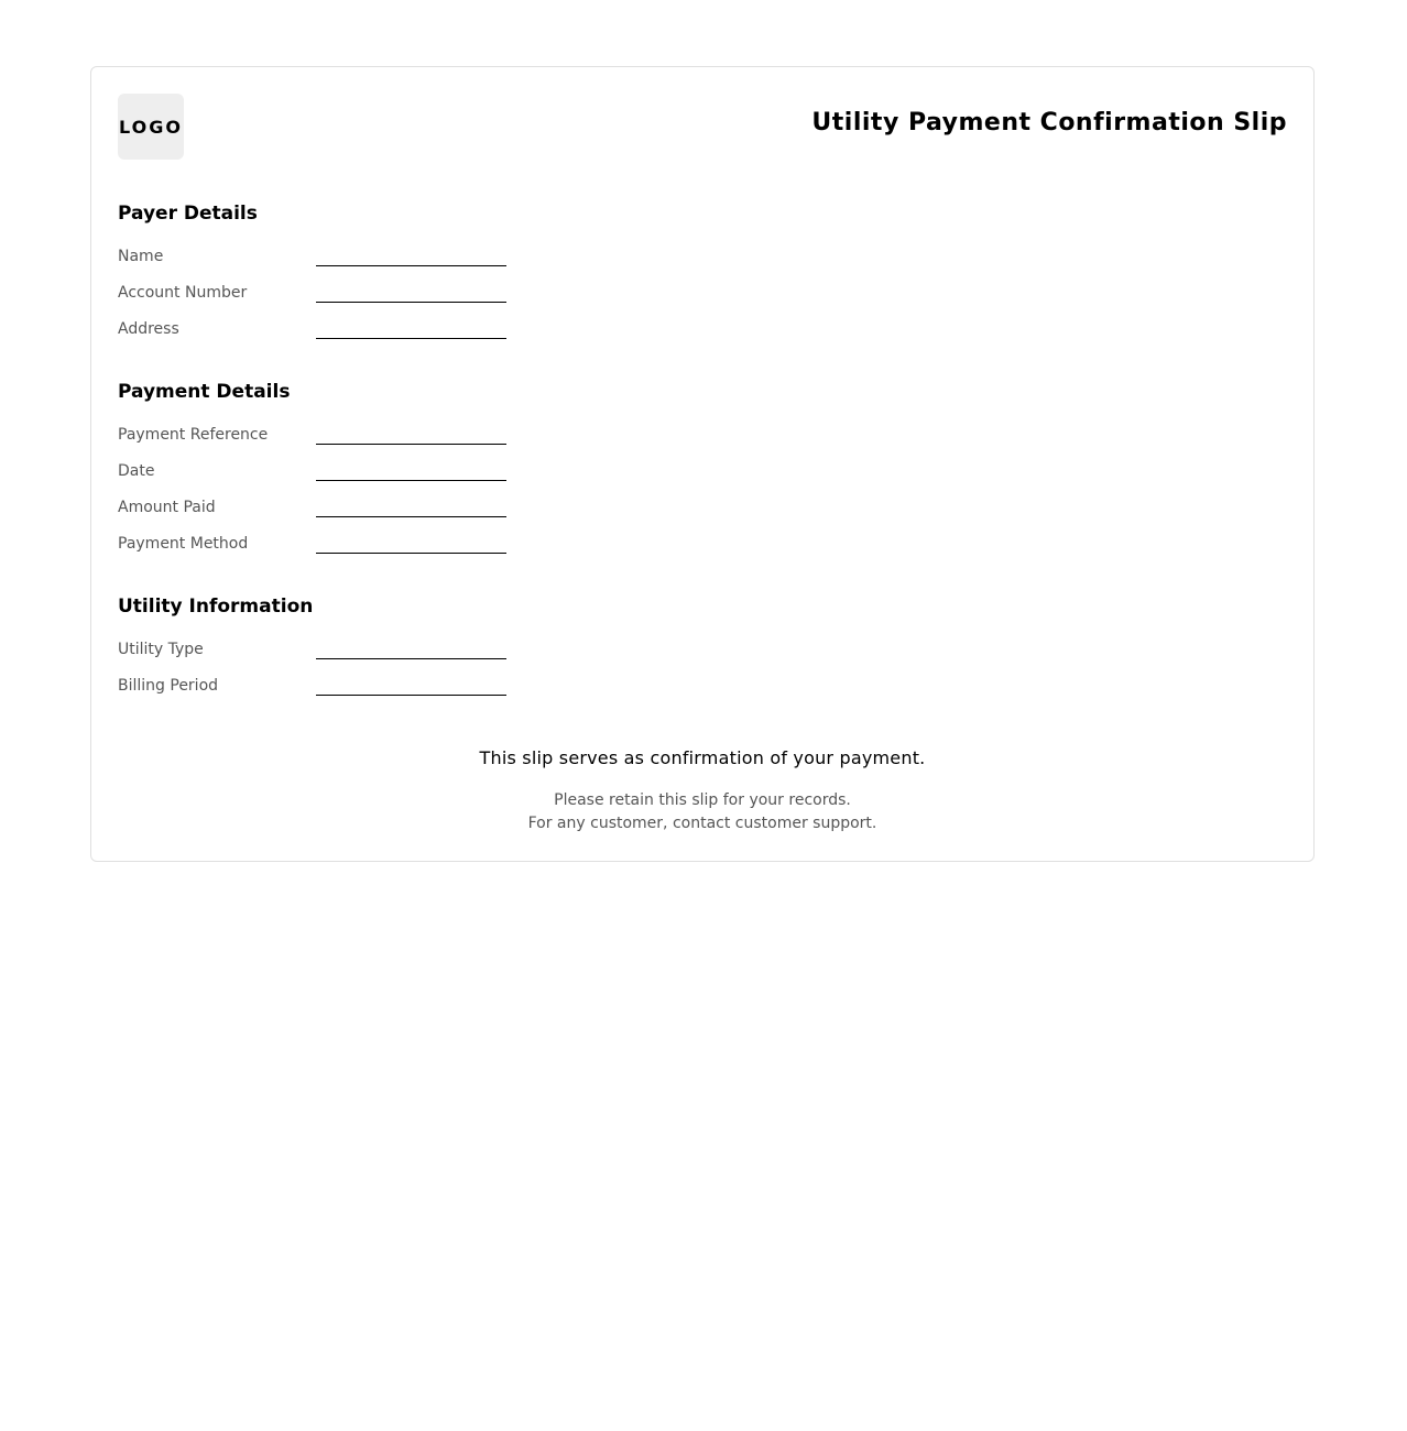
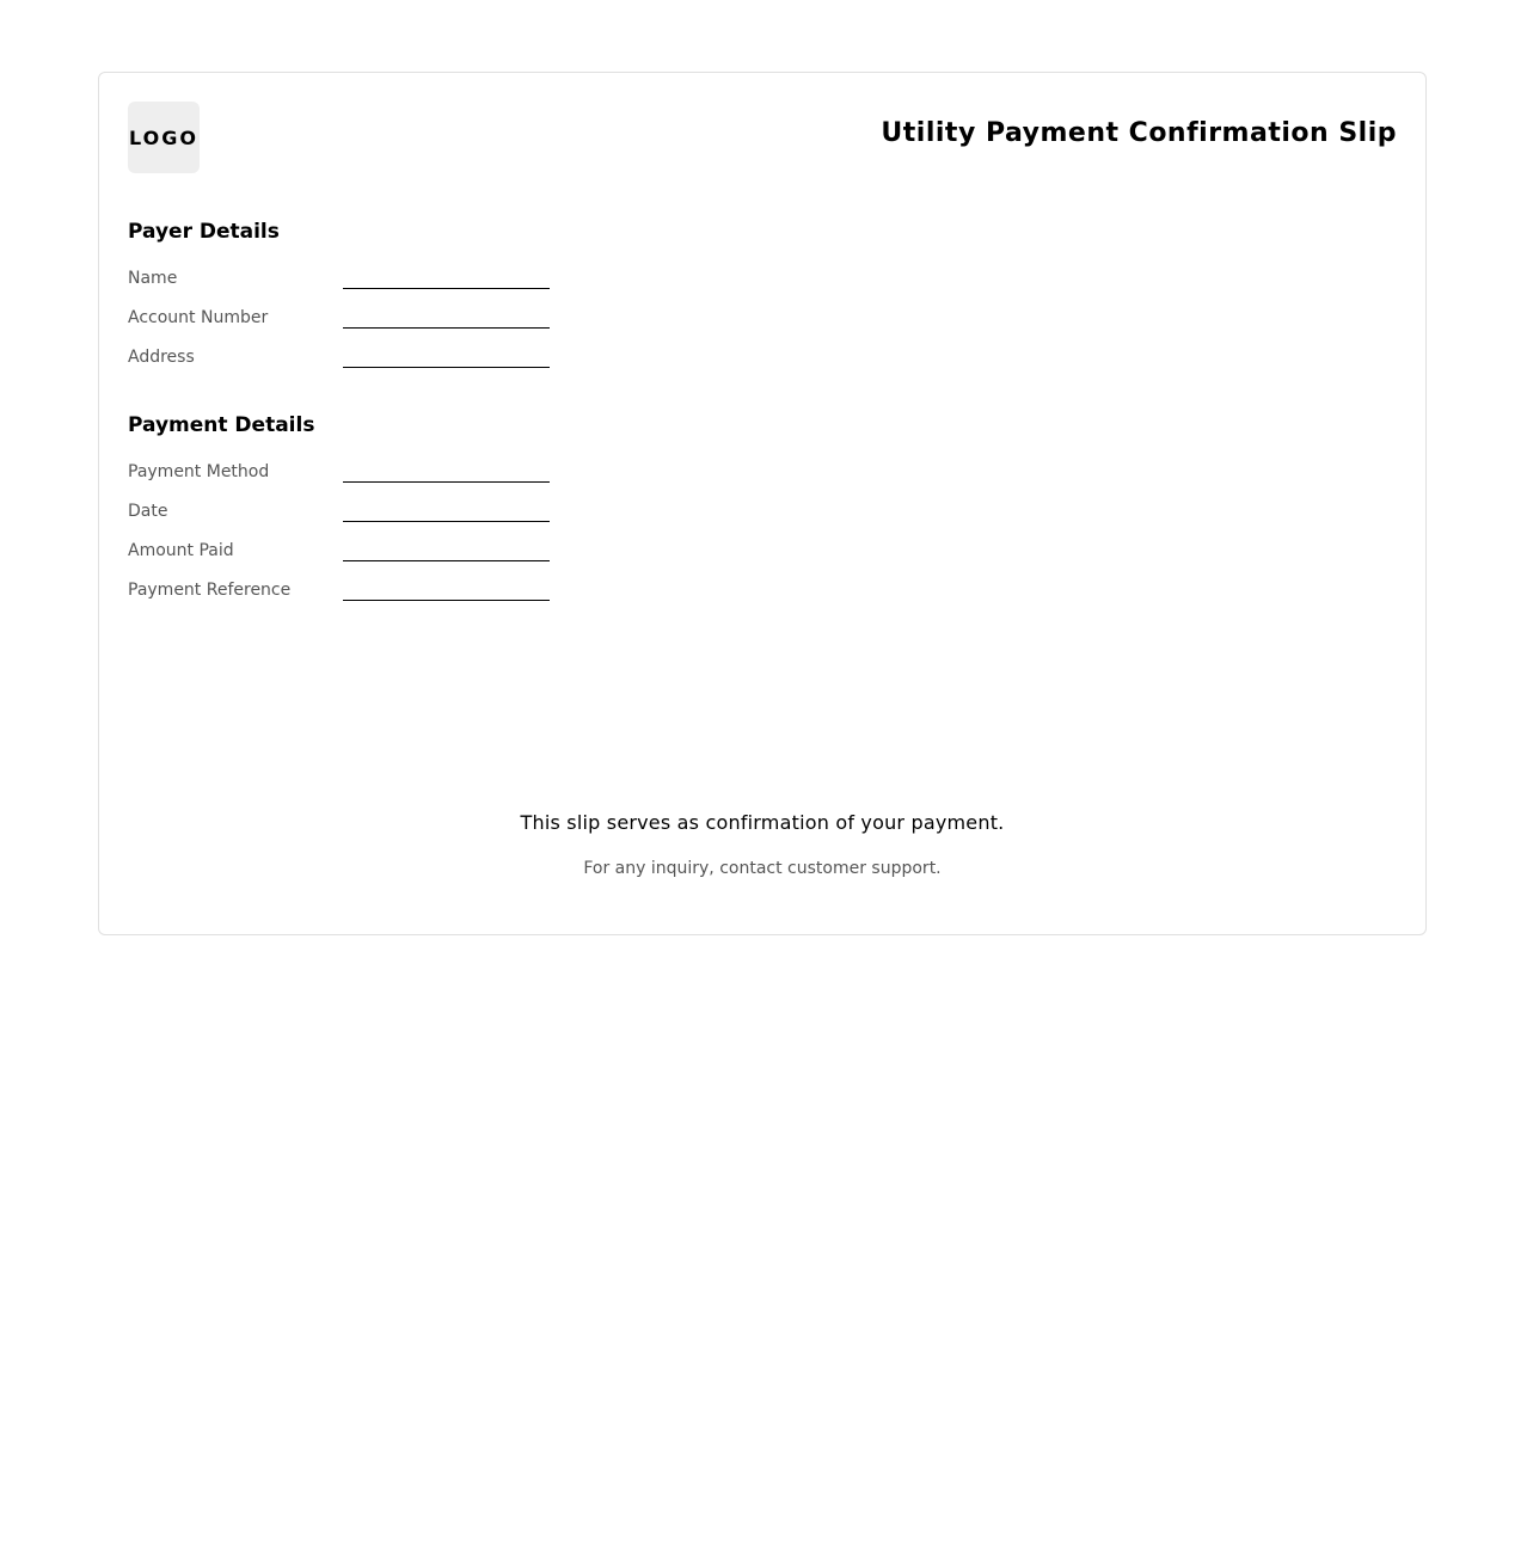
  LOGO
  Utility Payment Confirmation Slip
  Payer Details
  Name
  Account Number
  Address
  Payment Details
- Payment Reference
+ Payment Method
  Date
  Amount Paid
- Payment Method
+ Payment Reference
- Utility Information
- Utility Type
- Billing Period
  This slip serves as confirmation of your payment.
- Please retain this slip for your records.
- For any customer, contact customer support.
+ For any inquiry, contact customer support.
